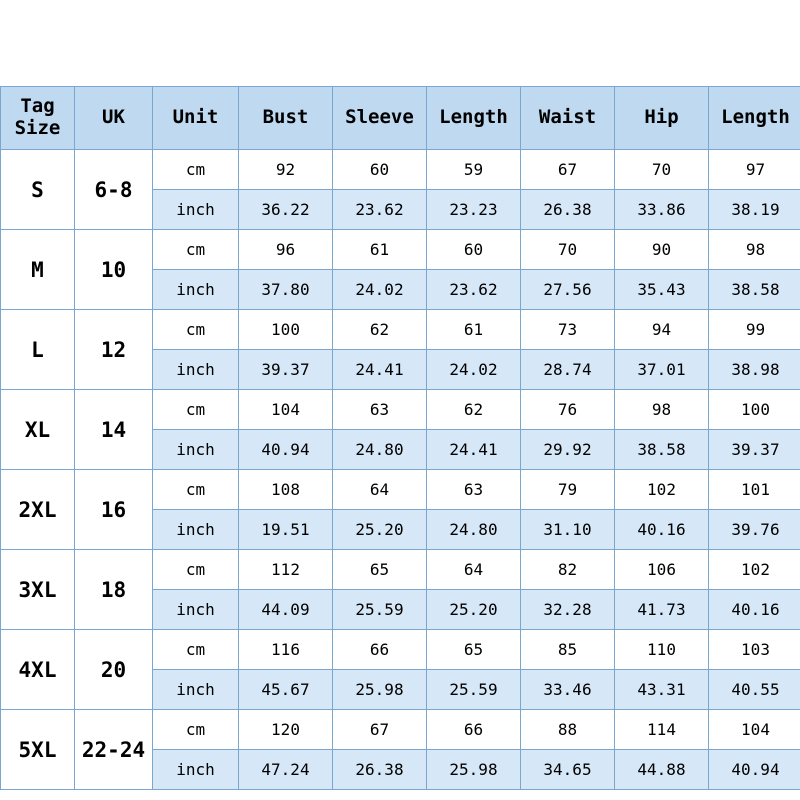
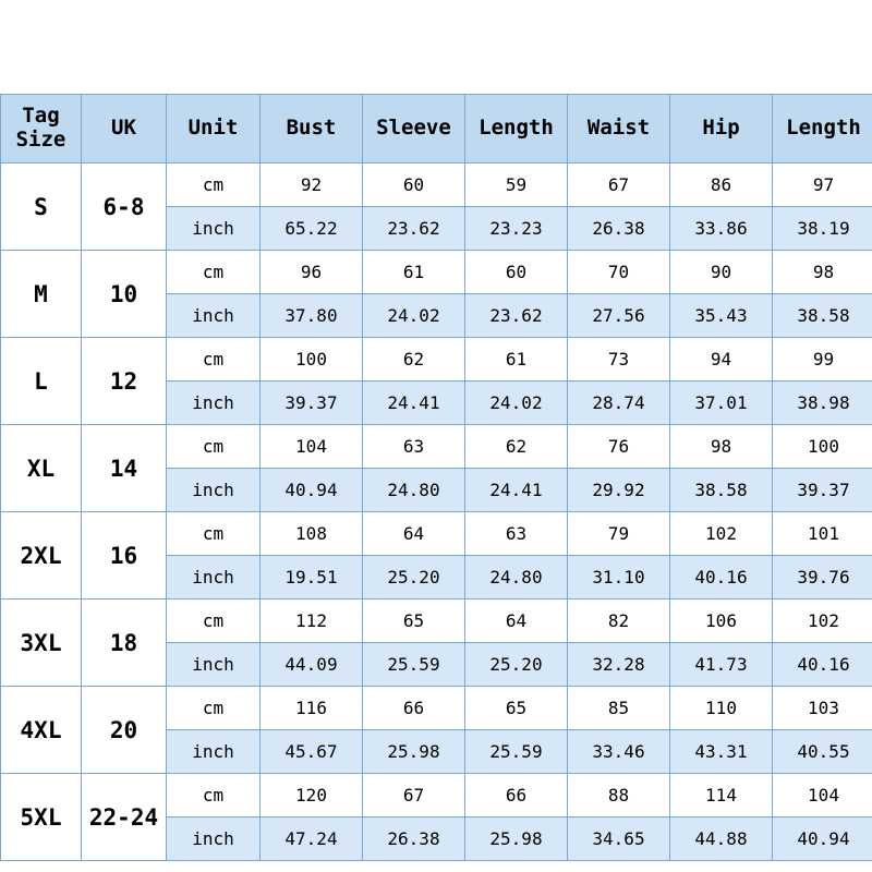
  Tag Size	UK	Unit	Bust	Sleeve	Length	Waist	Hip	Length
- S	6-8	cm	92	60	59	67	70	97
+ S	6-8	cm	92	60	59	67	86	97
- inch	36.22	23.62	23.23	26.38	33.86	38.19
+ inch	65.22	23.62	23.23	26.38	33.86	38.19
  M	10	cm	96	61	60	70	90	98
  inch	37.80	24.02	23.62	27.56	35.43	38.58
  L	12	cm	100	62	61	73	94	99
  inch	39.37	24.41	24.02	28.74	37.01	38.98
  XL	14	cm	104	63	62	76	98	100
  inch	40.94	24.80	24.41	29.92	38.58	39.37
  2XL	16	cm	108	64	63	79	102	101
  inch	19.51	25.20	24.80	31.10	40.16	39.76
  3XL	18	cm	112	65	64	82	106	102
  inch	44.09	25.59	25.20	32.28	41.73	40.16
  4XL	20	cm	116	66	65	85	110	103
  inch	45.67	25.98	25.59	33.46	43.31	40.55
  5XL	22-24	cm	120	67	66	88	114	104
  inch	47.24	26.38	25.98	34.65	44.88	40.94
